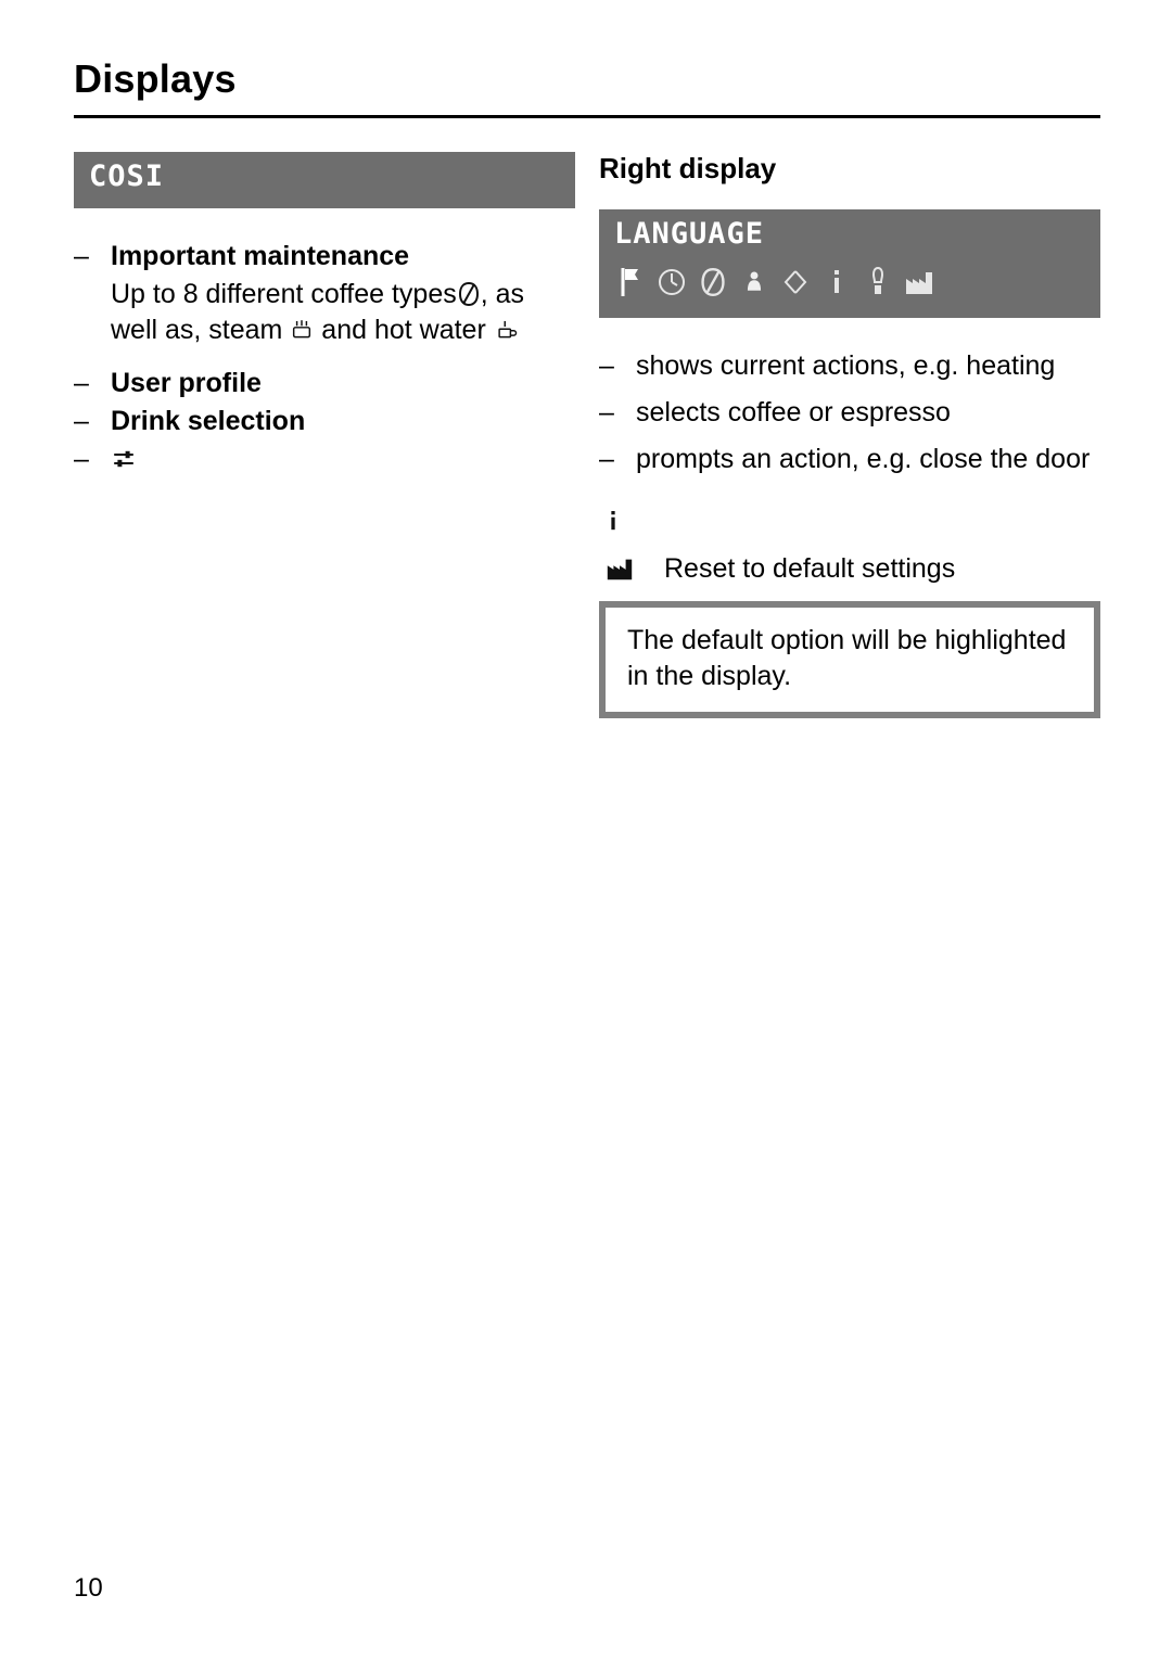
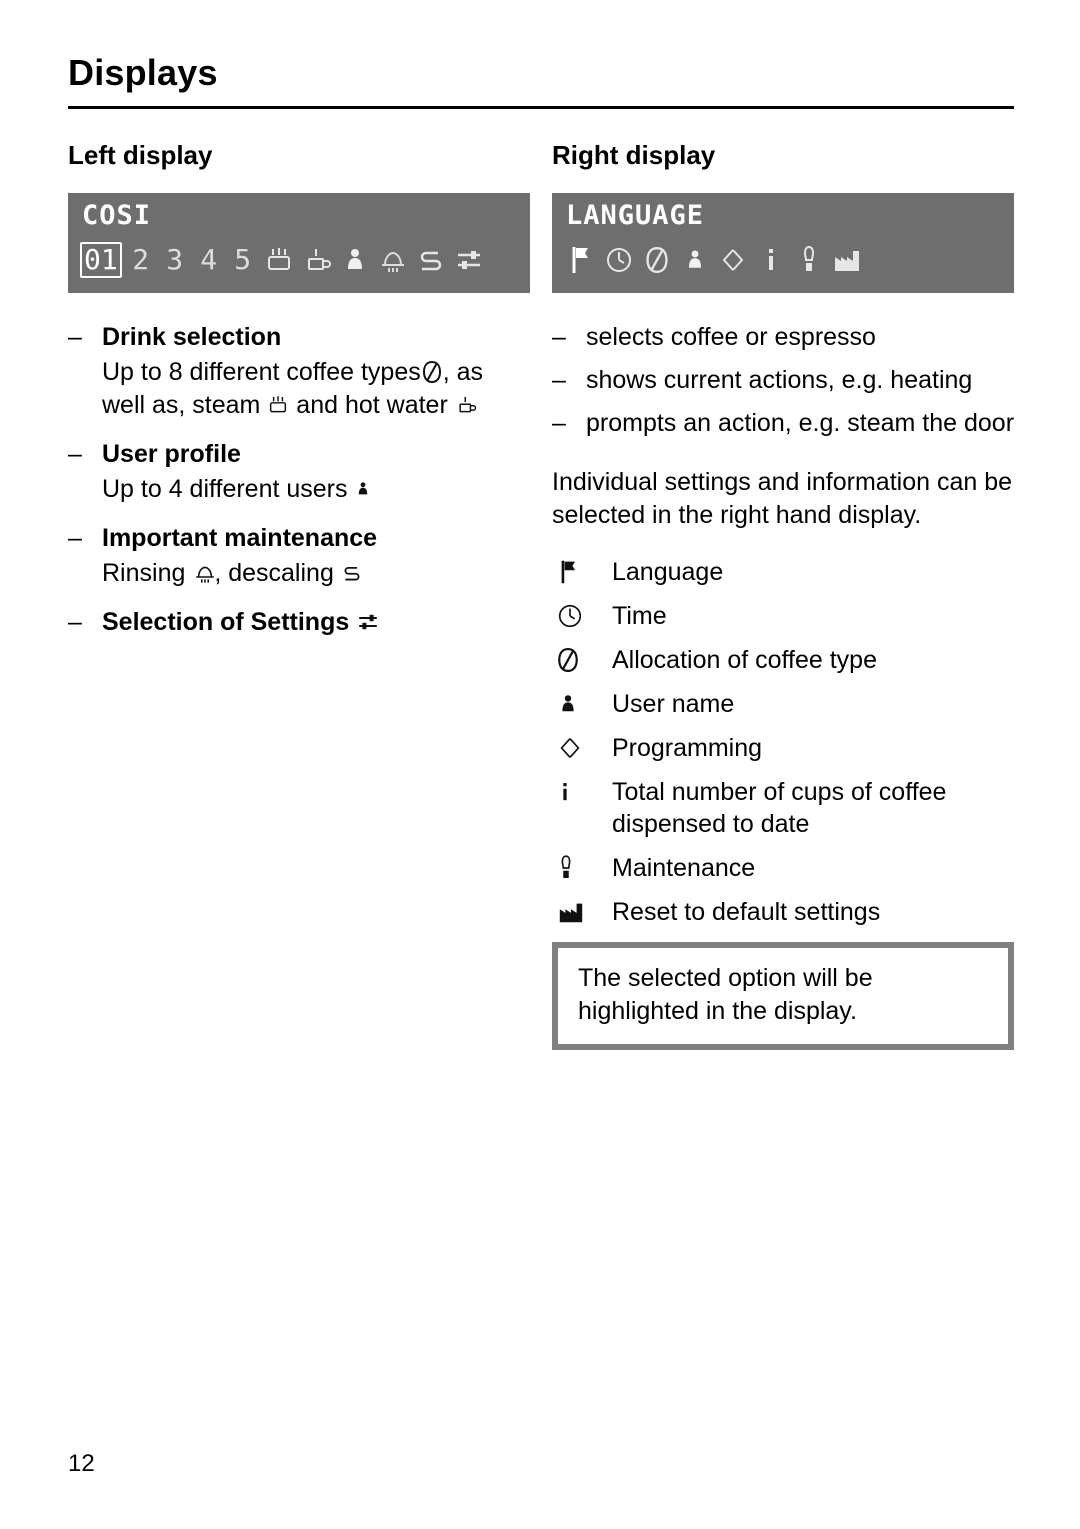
  Displays
+ Left display
  COSI
+ 01
+ 2
+ 3
+ 4
+ 5
  –
- Important maintenance
+ Drink selection
  Up to 8 different coffee types , as well as, steam and hot water
  –
  User profile
+ Up to 4 different users
  –
- Drink selection
+ Important maintenance
+ Rinsing , descaling
  –
+ Selection of Settings
  Right display
  LANGUAGE
  –
- shows current actions, e.g. heating
+ selects coffee or espresso
  –
- selects coffee or espresso
+ shows current actions, e.g. heating
  –
- prompts an action, e.g. close the door
+ prompts an action, e.g. steam the door
+ Individual settings and information can be selected in the right hand display.
+ Language
+ Time
+ Allocation of coffee type
+ User name
+ Programming
+ Total number of cups of coffee dispensed to date
+ Maintenance
  Reset to default settings
- The default option will be highlighted in the display.
+ The selected option will be highlighted in the display.
- 10
+ 12
